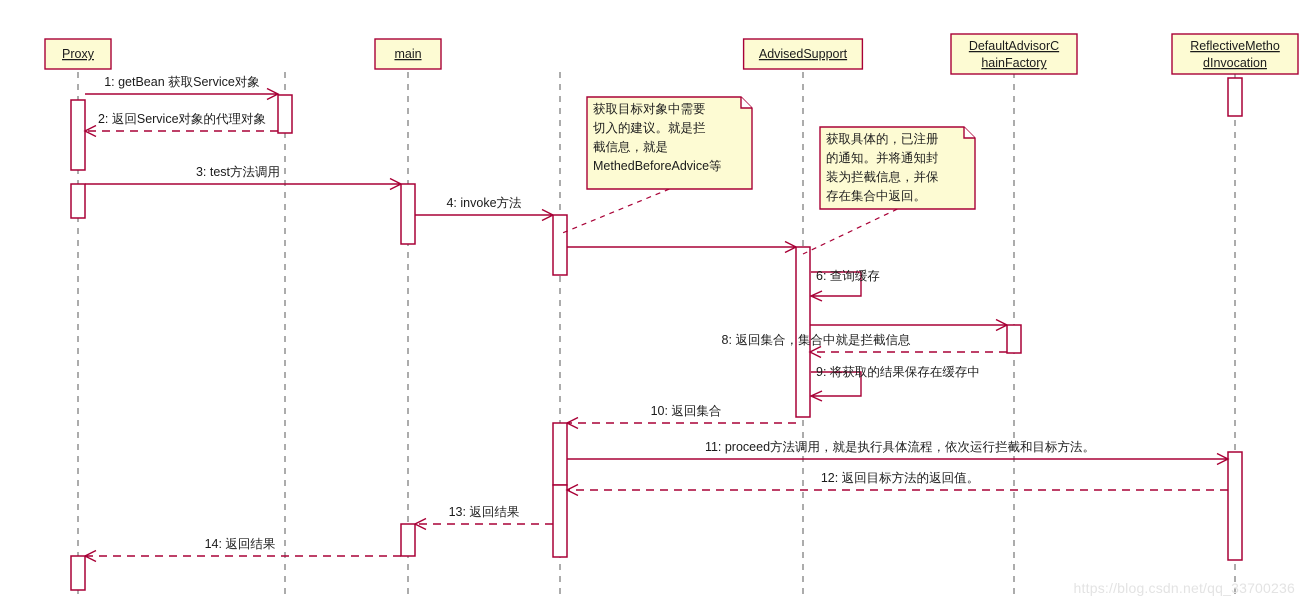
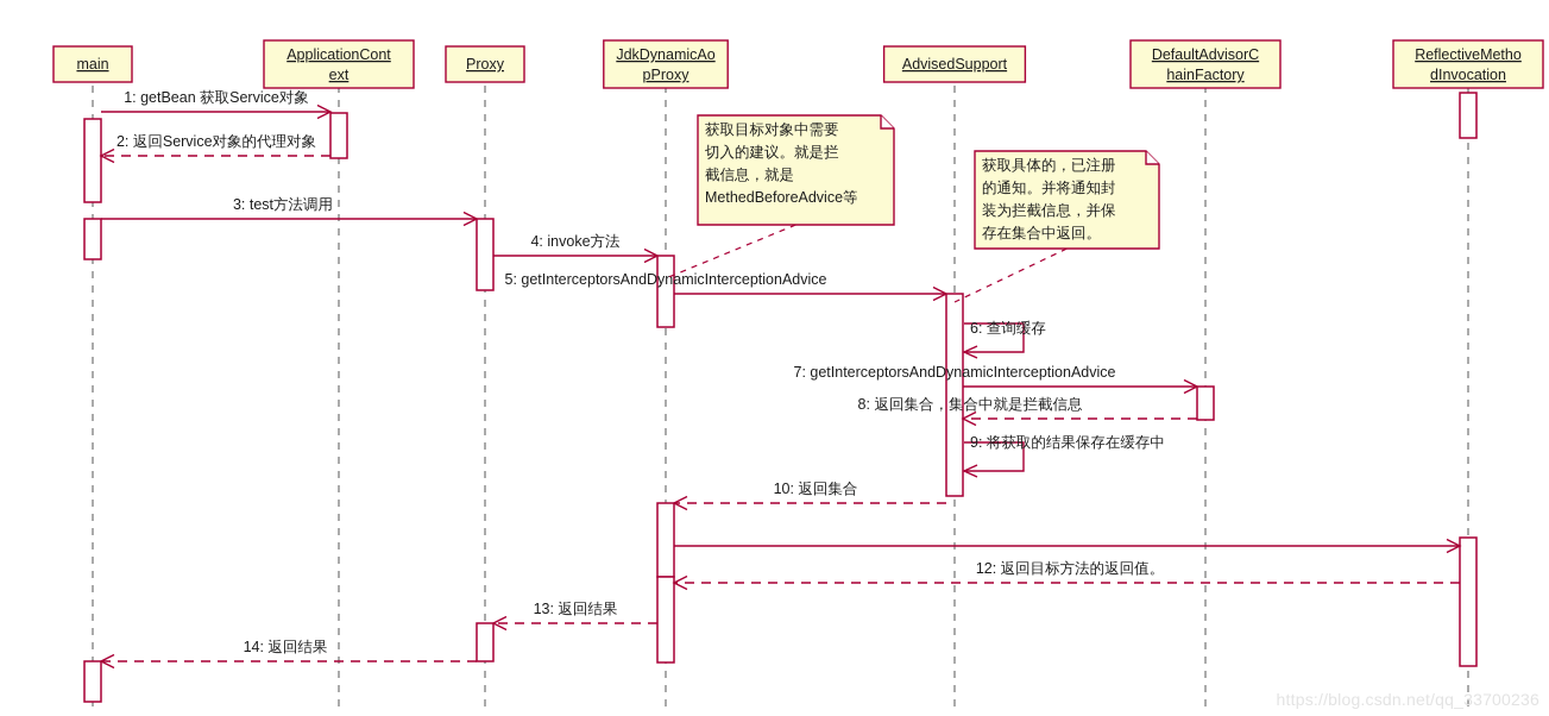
  1: getBean 获取Service对象
  2: 返回Service对象的代理对象
  3: test方法调用
  4: invoke方法
+ 5: getInterceptorsAndDynamicInterceptionAdvice
  6: 查询缓存
+ 7: getInterceptorsAndDynamicInterceptionAdvice
  8: 返回集合，集合中就是拦截信息
  9: 将获取的结果保存在缓存中
  10: 返回集合
- 11: proceed方法调用，就是执行具体流程，依次运行拦截和目标方法。
  12: 返回目标方法的返回值。
  13: 返回结果
  14: 返回结果
  获取目标对象中需要
  切入的建议。就是拦
  截信息，就是
  MethedBeforeAdvice等
  获取具体的，已注册
  的通知。并将通知封
  装为拦截信息，并保
  存在集合中返回。
- Proxy
+ main
+ ApplicationCont
+ ext
- main
+ Proxy
+ JdkDynamicAo
+ pProxy
  AdvisedSupport
  DefaultAdvisorC
  hainFactory
  ReflectiveMetho
  dInvocation
  https://blog.csdn.net/qq_33700236
